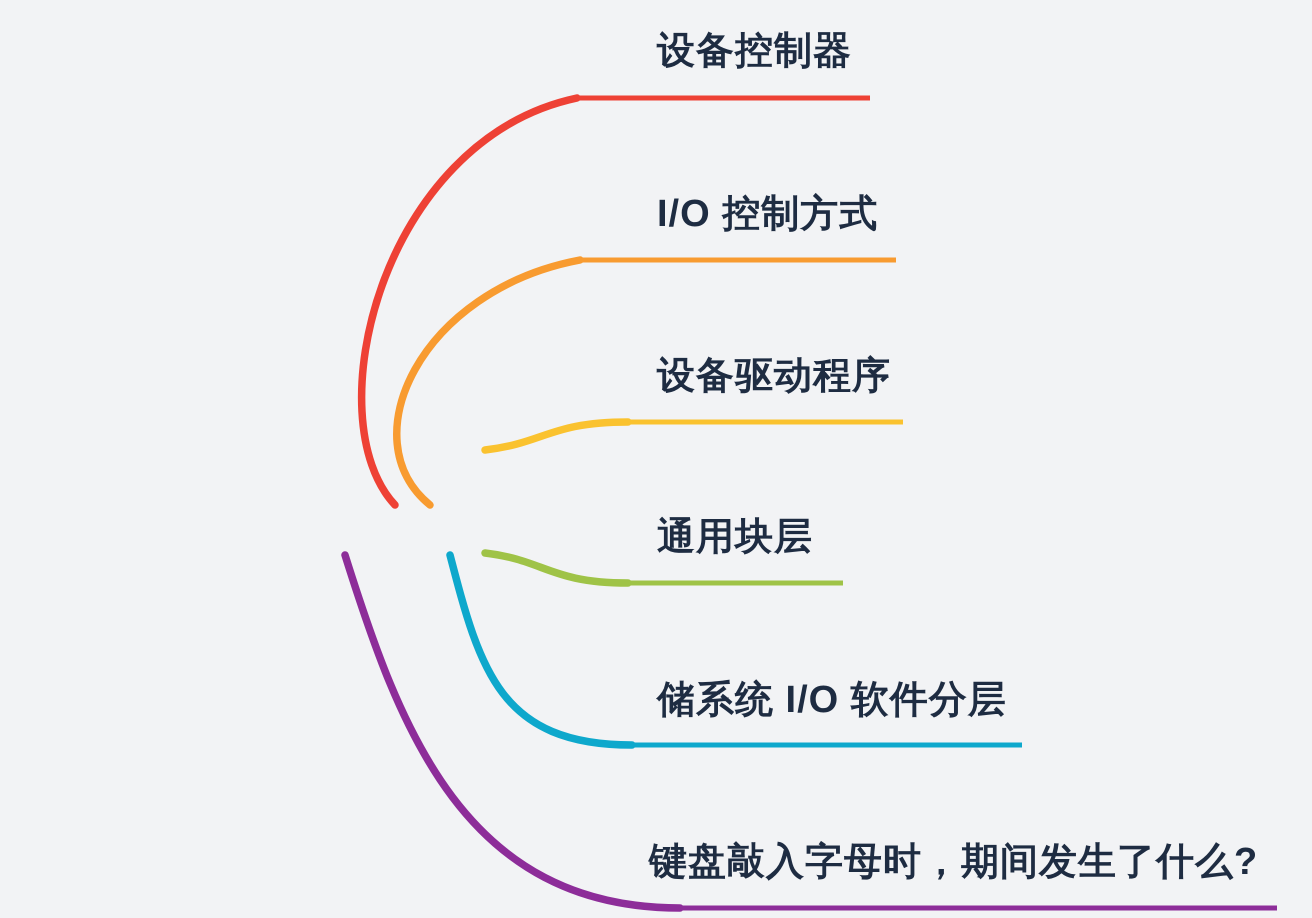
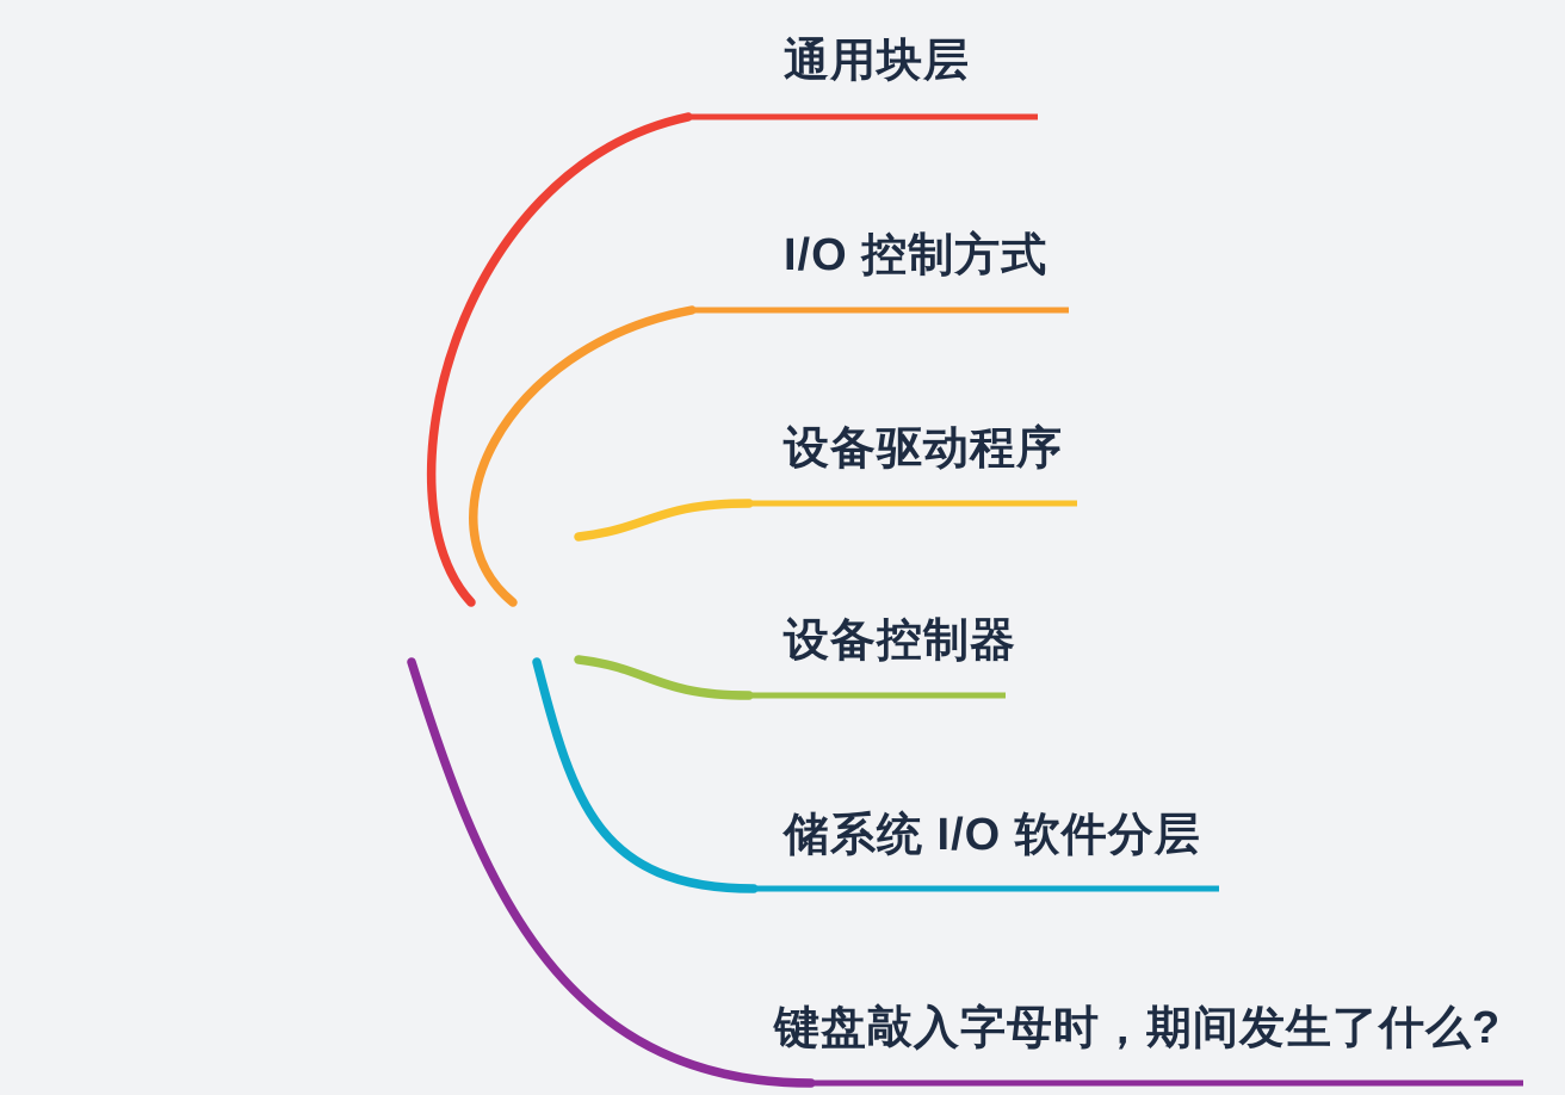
- 设备控制器
+ 通用块层
  I/O 控制方式
  设备驱动程序
- 通用块层
+ 设备控制器
  储系统 I/O 软件分层
  键盘敲入字母时，期间发生了什么?
